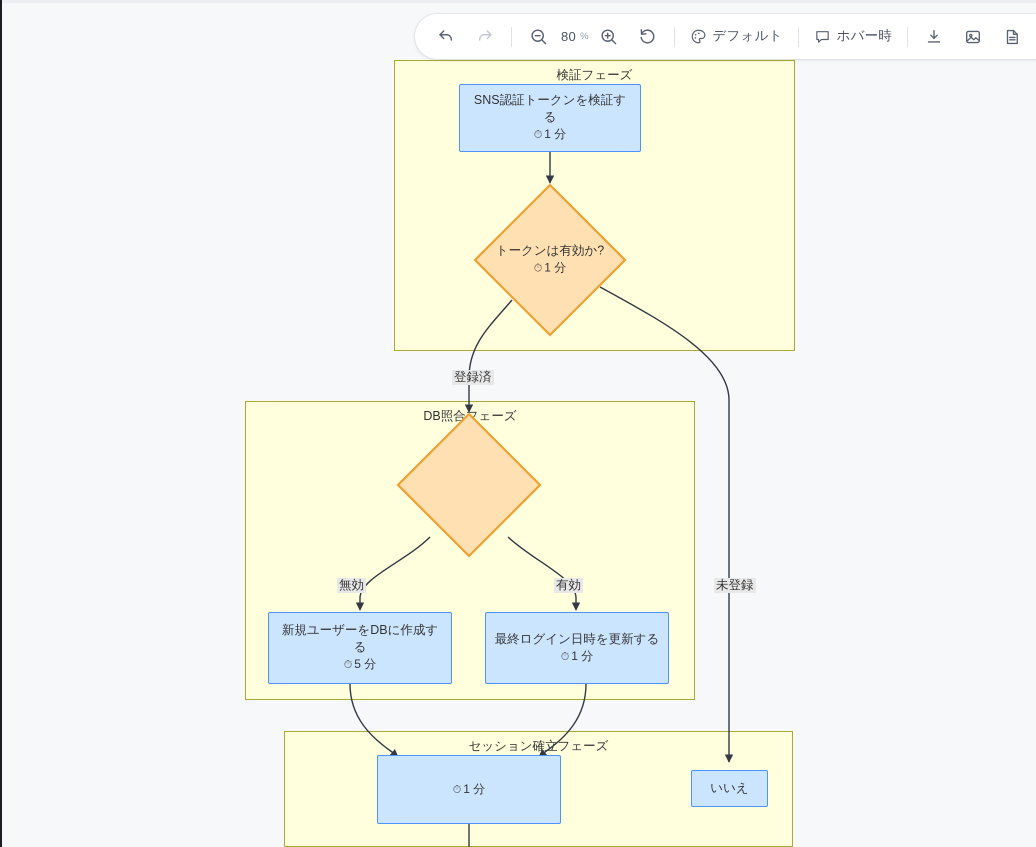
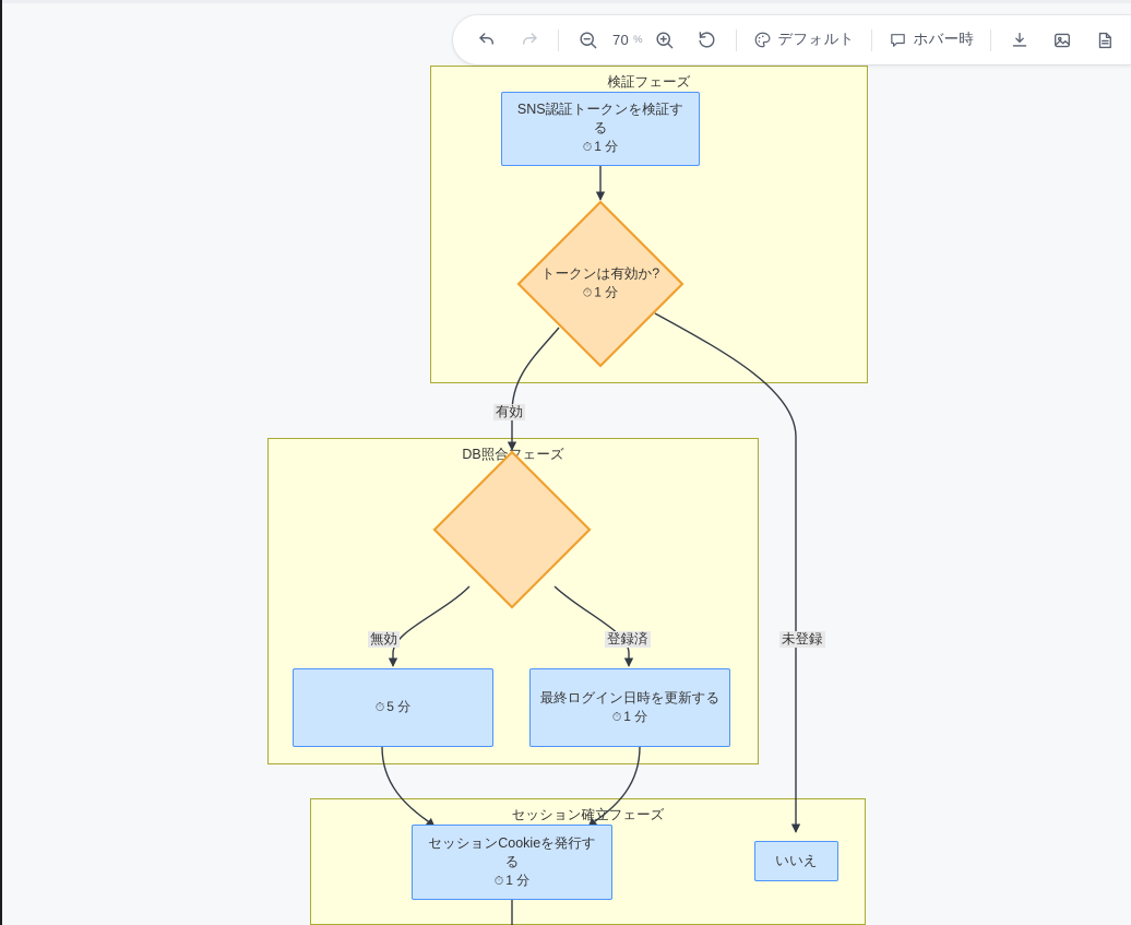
  検証フェーズ
  DB照合ェーズ
  セッション確立フェーズ
  SNS認証トークンを検証する
  ⏱ 1 分
  トークンは有効か?
  ⏱ 1 分
- 登録済
+ 有効
  無効
- 有効
+ 登録済
- 新規ユーザーをDBに作成する
  ⏱ 5 分
  最終ログイン日時を更新する
  ⏱ 1 分
  未登録
+ セッションCookieを発行する
  ⏱ 1 分
  いいえ
- 80
+ 70
  %
  デフォルト
  ホバー時
